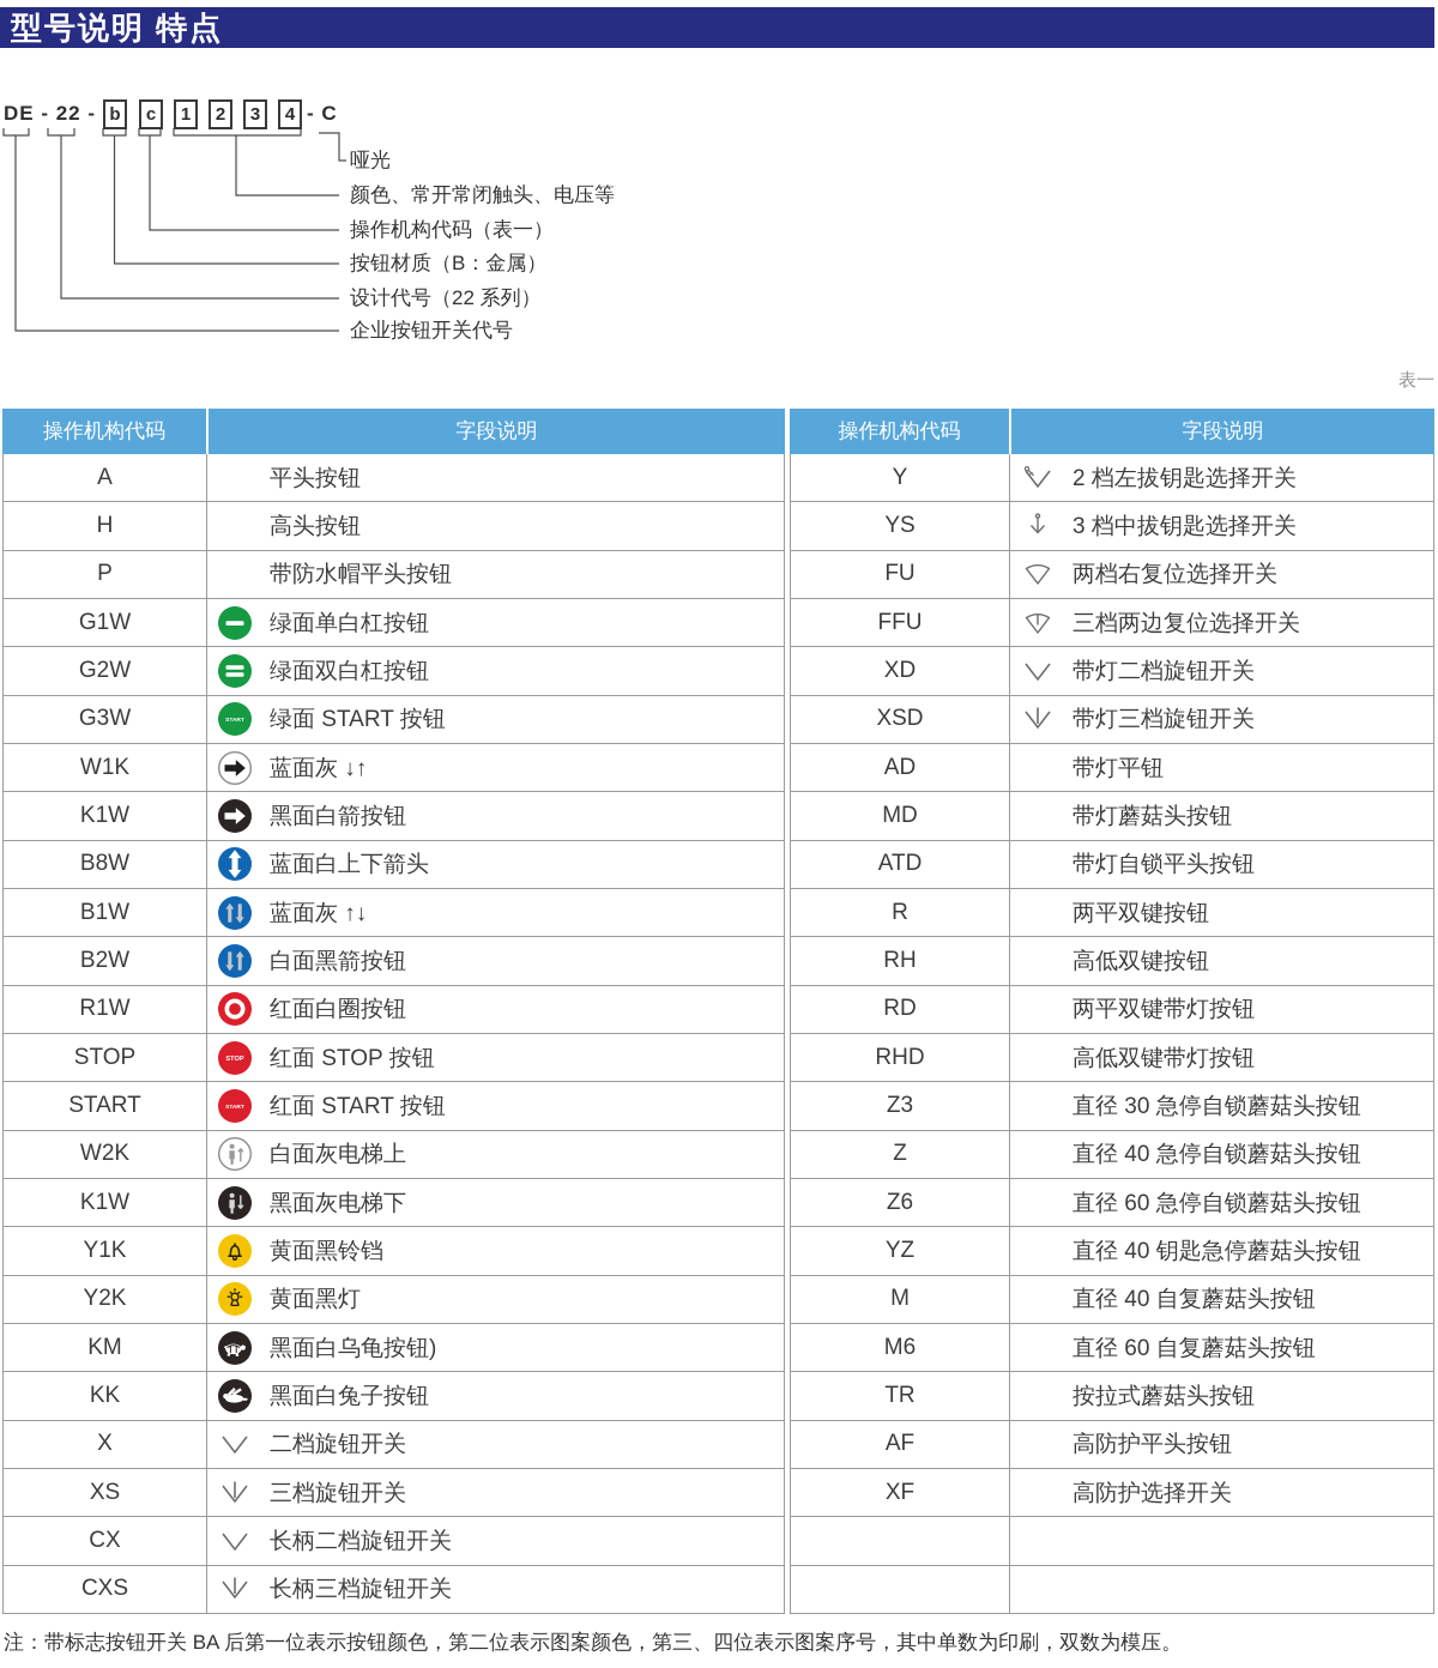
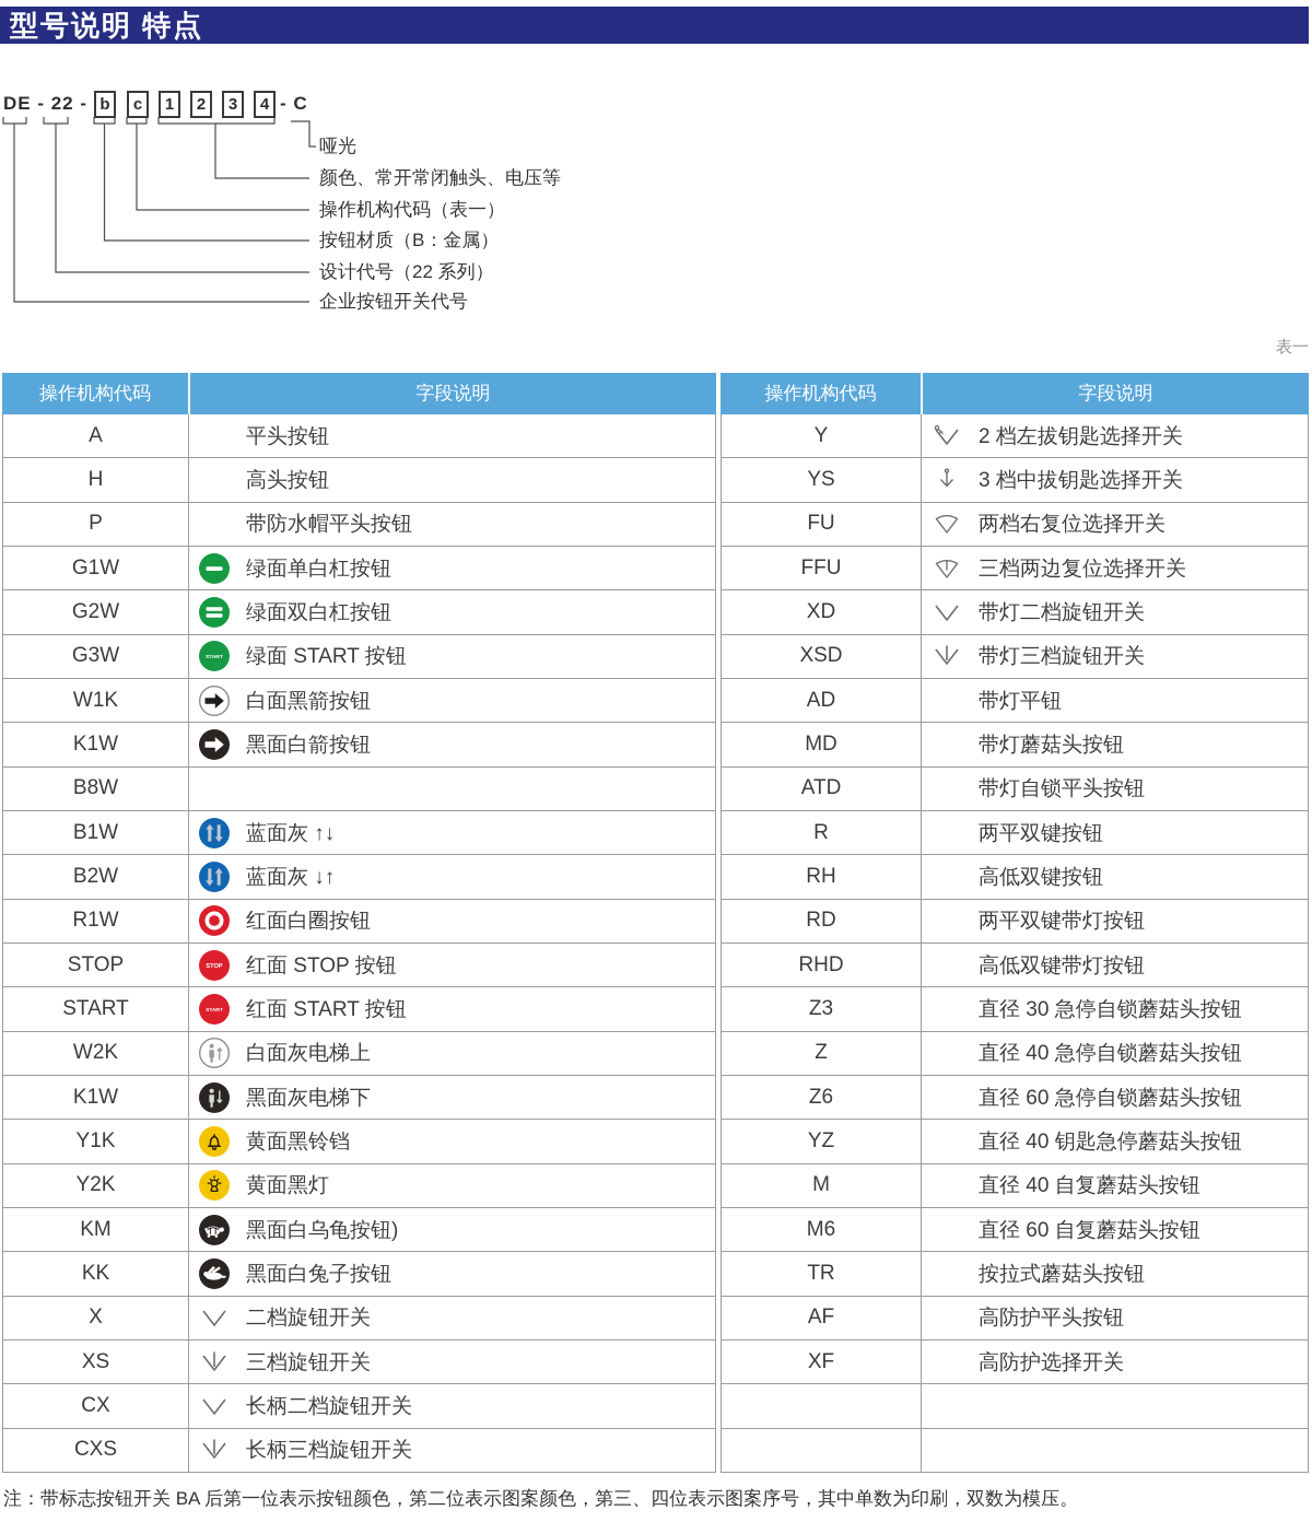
  型号说明 特点
  DE - 22 -
  b
  c
  1
  2
  3
  4
  - C
  哑光
  颜色、常开常闭触头、电压等
  操作机构代码（表一）
  按钮材质（B：金属）
  设计代号（22 系列）
  企业按钮开关代号
  表一
  操作机构代码
  字段说明
  A
  平头按钮
  H
  高头按钮
  P
  带防水帽平头按钮
  G1W
  绿面单白杠按钮
  G2W
  绿面双白杠按钮
  G3W
  绿面 START 按钮
  W1K
- 蓝面灰 ↓↑
+ 白面黑箭按钮
  K1W
  黑面白箭按钮
  B8W
- 蓝面白上下箭头
  B1W
  蓝面灰 ↑↓
  B2W
- 白面黑箭按钮
+ 蓝面灰 ↓↑
  R1W
  红面白圈按钮
  STOP
  红面 STOP 按钮
  START
  红面 START 按钮
  W2K
  白面灰电梯上
  K1W
  黑面灰电梯下
  Y1K
  黄面黑铃铛
  Y2K
  黄面黑灯
  KM
  黑面白乌龟按钮)
  KK
  黑面白兔子按钮
  X
  二档旋钮开关
  XS
  三档旋钮开关
  CX
  长柄二档旋钮开关
  CXS
  长柄三档旋钮开关
  操作机构代码
  字段说明
  Y
  2 档左拔钥匙选择开关
  YS
  3 档中拔钥匙选择开关
  FU
  两档右复位选择开关
  FFU
  三档两边复位选择开关
  XD
  带灯二档旋钮开关
  XSD
  带灯三档旋钮开关
  AD
  带灯平钮
  MD
  带灯蘑菇头按钮
  ATD
  带灯自锁平头按钮
  R
  两平双键按钮
  RH
  高低双键按钮
  RD
  两平双键带灯按钮
  RHD
  高低双键带灯按钮
  Z3
  直径 30 急停自锁蘑菇头按钮
  Z
  直径 40 急停自锁蘑菇头按钮
  Z6
  直径 60 急停自锁蘑菇头按钮
  YZ
  直径 40 钥匙急停蘑菇头按钮
  M
  直径 40 自复蘑菇头按钮
  M6
  直径 60 自复蘑菇头按钮
  TR
  按拉式蘑菇头按钮
  AF
  高防护平头按钮
  XF
  高防护选择开关
  注：带标志按钮开关 BA 后第一位表示按钮颜色，第二位表示图案颜色，第三、四位表示图案序号，其中单数为印刷，双数为模压。
